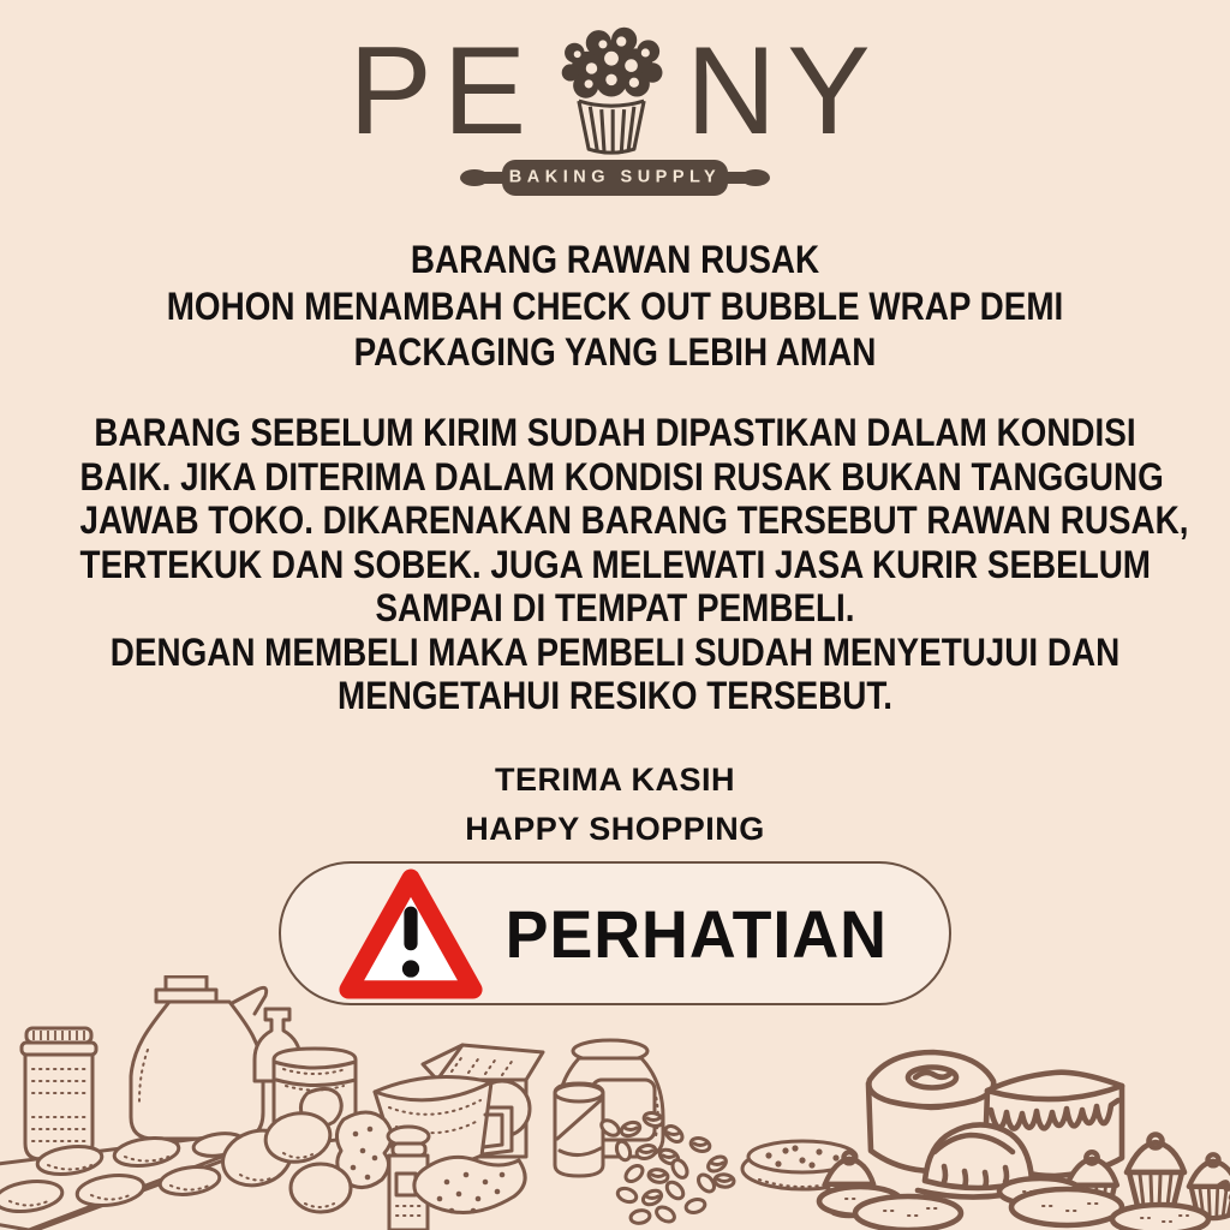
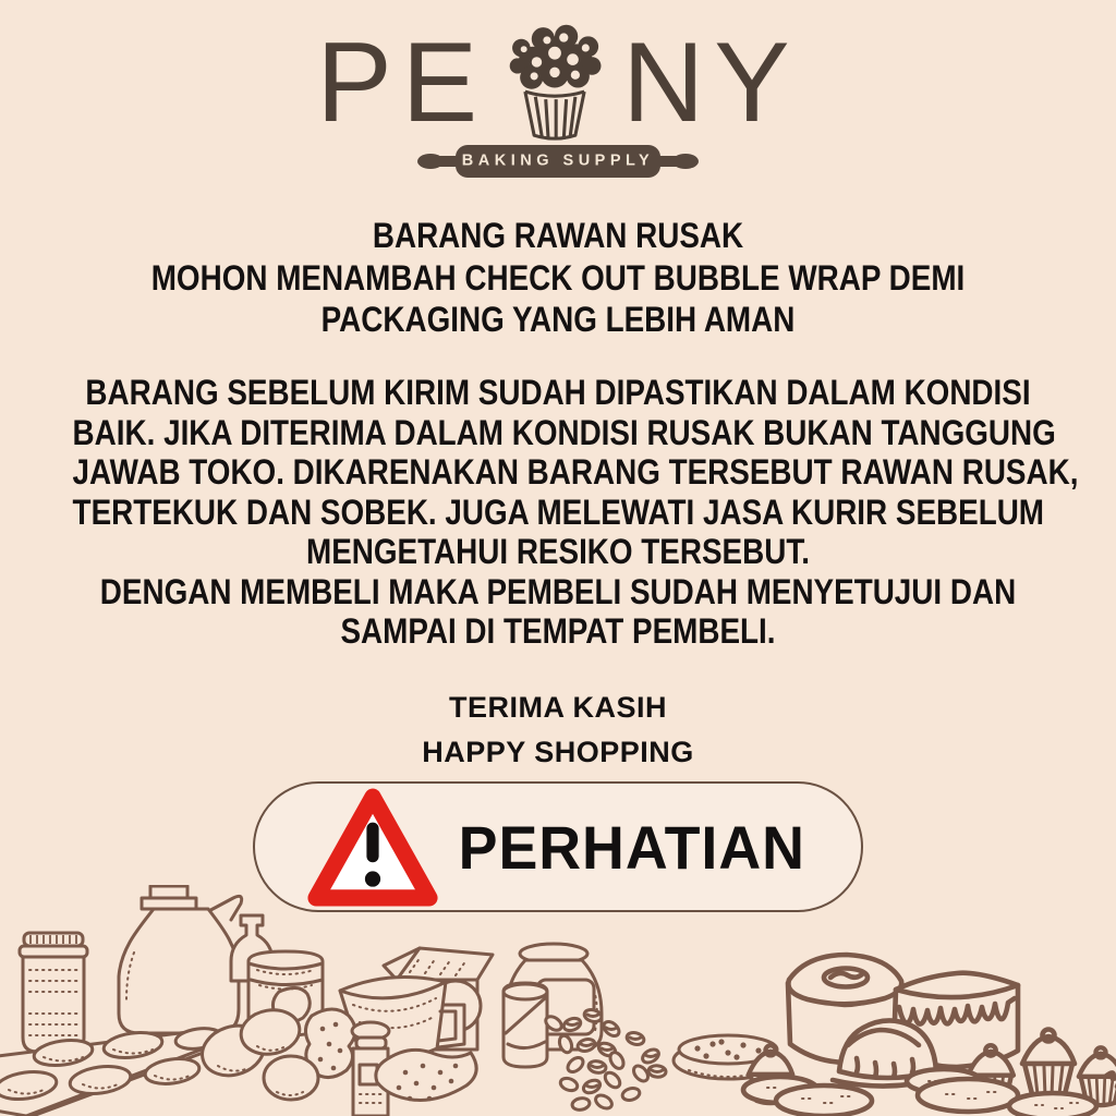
  PE
  NY
  BAKING SUPPLY
  BARANG RAWAN RUSAK
  MOHON MENAMBAH CHECK OUT BUBBLE WRAP DEMI
  PACKAGING YANG LEBIH AMAN
  BARANG SEBELUM KIRIM SUDAH DIPASTIKAN DALAM KONDISI
  BAIK. JIKA DITERIMA DALAM KONDISI RUSAK BUKAN TANGGUNG
  JAWAB TOKO. DIKARENAKAN BARANG TERSEBUT RAWAN RUSAK,
  TERTEKUK DAN SOBEK. JUGA MELEWATI JASA KURIR SEBELUM
- SAMPAI DI TEMPAT PEMBELI.
+ MENGETAHUI RESIKO TERSEBUT.
  DENGAN MEMBELI MAKA PEMBELI SUDAH MENYETUJUI DAN
- MENGETAHUI RESIKO TERSEBUT.
+ SAMPAI DI TEMPAT PEMBELI.
  TERIMA KASIH
  HAPPY SHOPPING
  PERHATIAN
